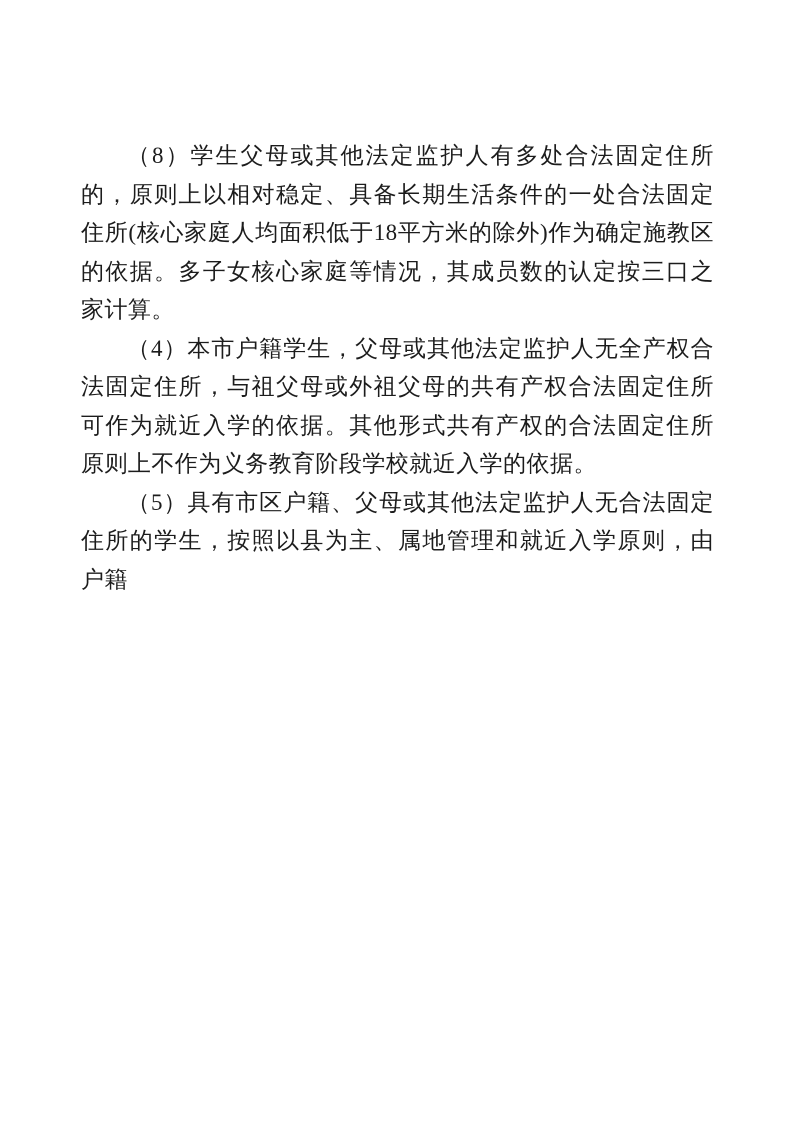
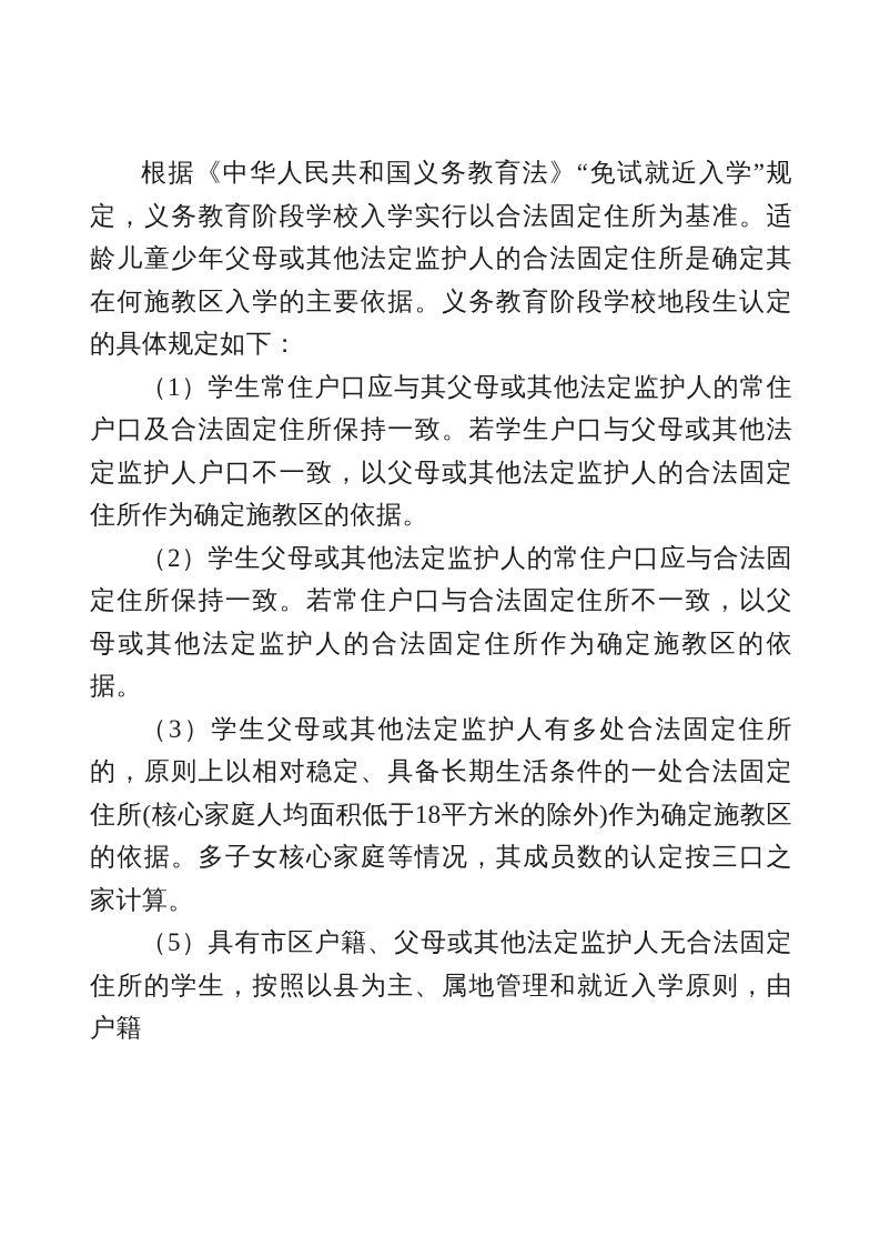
+ 根据《中华人民共和国义务教育法》“免试就近入学”规定，义务教育阶段学校入学实行以合法固定住所为基准。适龄儿童少年父母或其他法定监护人的合法固定住所是确定其在何施教区入学的主要依据。义务教育阶段学校地段生认定的具体规定如下：
+ （1）学生常住户口应与其父母或其他法定监护人的常住户口及合法固定住所保持一致。若学生户口与父母或其他法定监护人户口不一致，以父母或其他法定监护人的合法固定住所作为确定施教区的依据。
+ （2）学生父母或其他法定监护人的常住户口应与合法固定住所保持一致。若常住户口与合法固定住所不一致，以父母或其他法定监护人的合法固定住所作为确定施教区的依据。
- （8）学生父母或其他法定监护人有多处合法固定住所的，原则上以相对稳定、具备长期生活条件的一处合法固定住所(核心家庭人均面积低于18平方米的除外)作为确定施教区的依据。多子女核心家庭等情况，其成员数的认定按三口之家计算。
+ （3）学生父母或其他法定监护人有多处合法固定住所的，原则上以相对稳定、具备长期生活条件的一处合法固定住所(核心家庭人均面积低于18平方米的除外)作为确定施教区的依据。多子女核心家庭等情况，其成员数的认定按三口之家计算。
- （4）本市户籍学生，父母或其他法定监护人无全产权合法固定住所，与祖父母或外祖父母的共有产权合法固定住所可作为就近入学的依据。其他形式共有产权的合法固定住所原则上不作为义务教育阶段学校就近入学的依据。
  （5）具有市区户籍、父母或其他法定监护人无合法固定住所的学生，按照以县为主、属地管理和就近入学原则，由户籍
